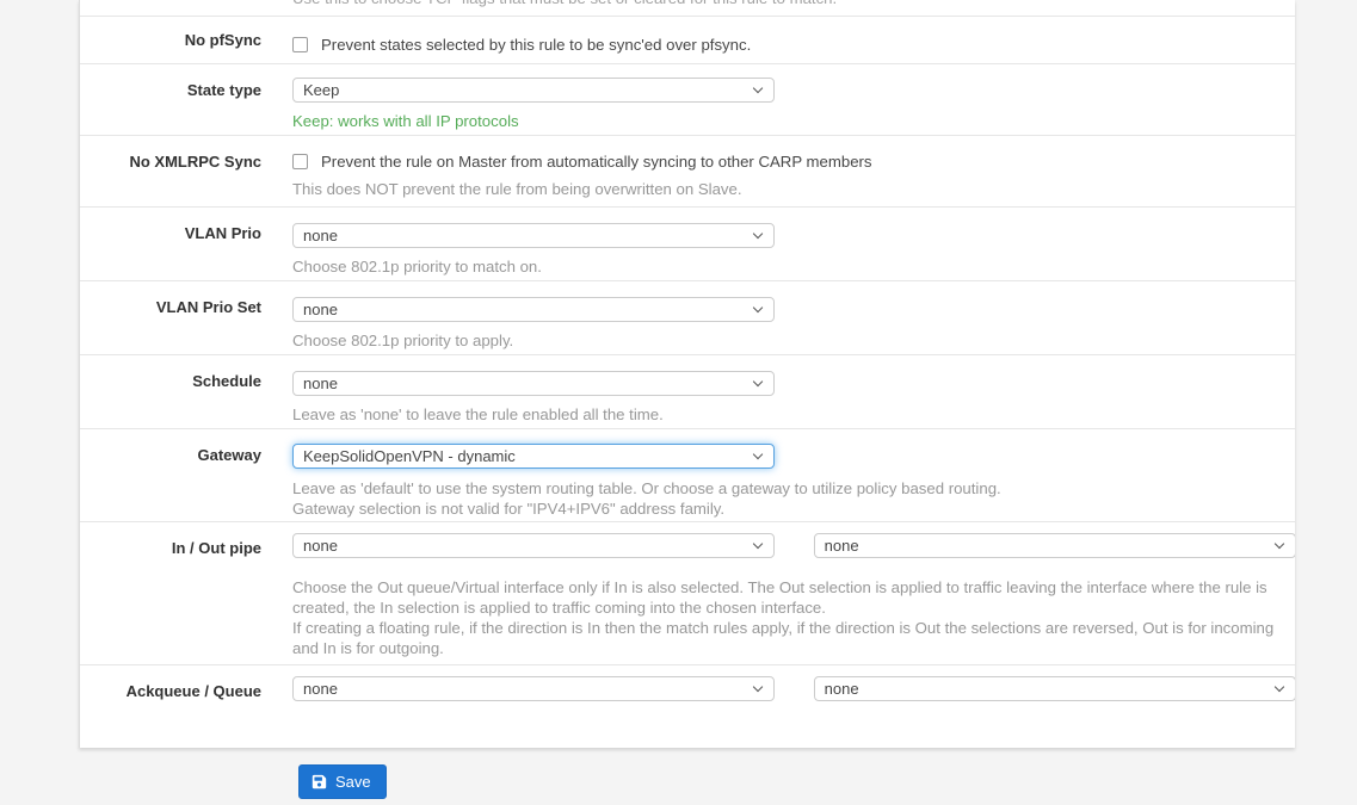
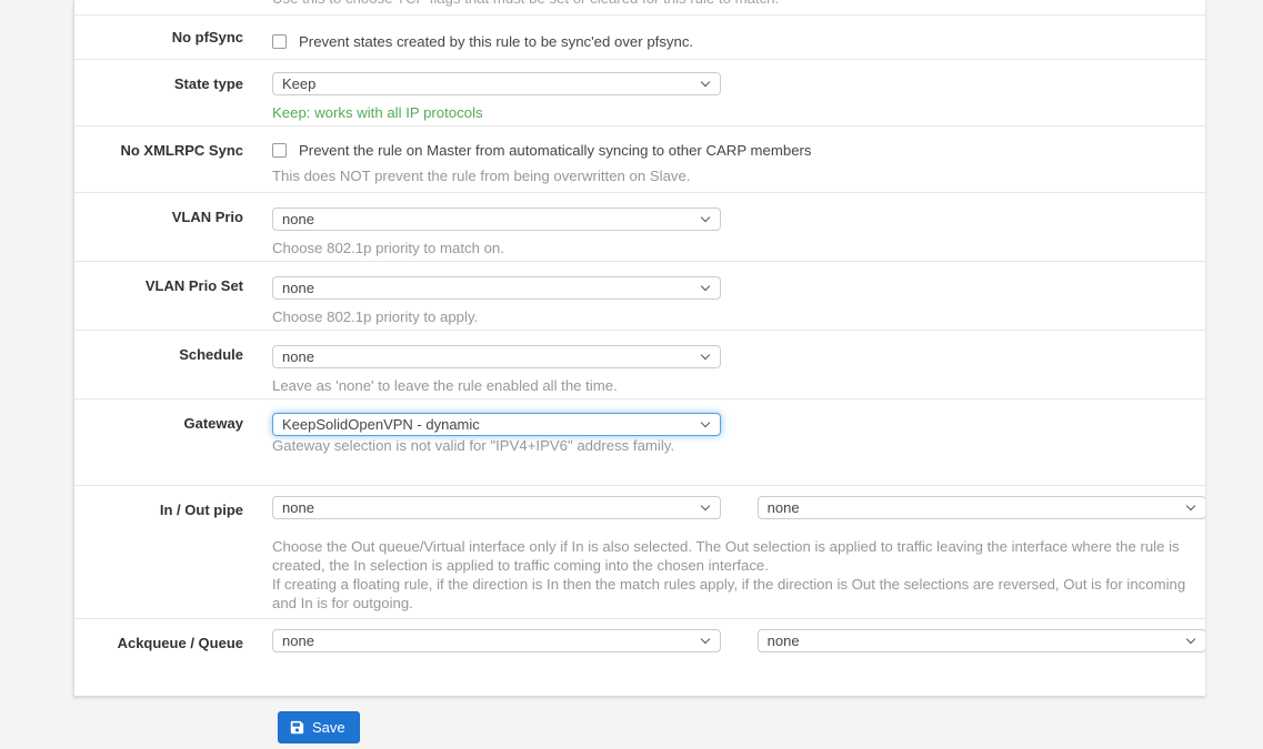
  No pfSync
- Prevent states selected by this rule to be sync'ed over pfsync.
+ Prevent states created by this rule to be sync'ed over pfsync.
  State type
  Keep
  Keep: works with all IP protocols
  No XMLRPC Sync
  Prevent the rule on Master from automatically syncing to other CARP members
  This does NOT prevent the rule from being overwritten on Slave.
  VLAN Prio
  none
  Choose 802.1p priority to match on.
  VLAN Prio Set
  none
  Choose 802.1p priority to apply.
  Schedule
  none
  Leave as 'none' to leave the rule enabled all the time.
  Gateway
  KeepSolidOpenVPN - dynamic
- Leave as 'default' to use the system routing table. Or choose a gateway to utilize policy based routing.
  Gateway selection is not valid for "IPV4+IPV6" address family.
  In / Out pipe
  none none
  Choose the Out queue/Virtual interface only if In is also selected. The Out selection is applied to traffic leaving the interface where the rule is created, the In selection is applied to traffic coming into the chosen interface.
  If creating a floating rule, if the direction is In then the match rules apply, if the direction is Out the selections are reversed, Out is for incoming and In is for outgoing.
  Ackqueue / Queue
  none none
  Save
